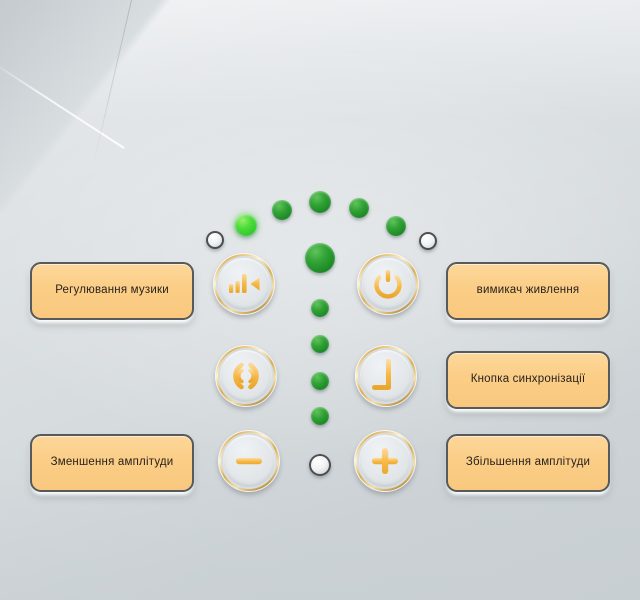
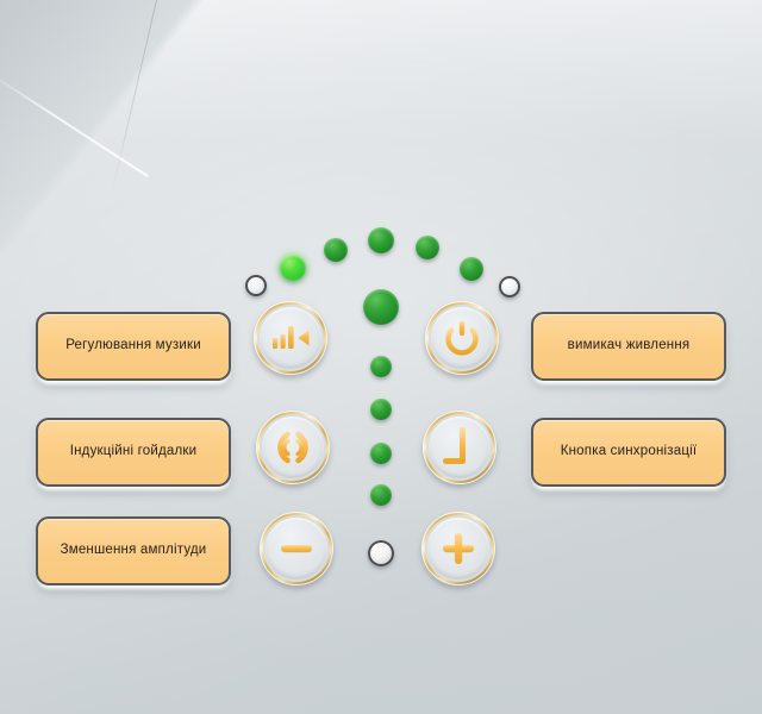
  Регулювання музики
+ Індукційні гойдалки
  Зменшення амплітуди
  вимикач живлення
  Кнопка синхронізації
- Збільшення амплітуди
